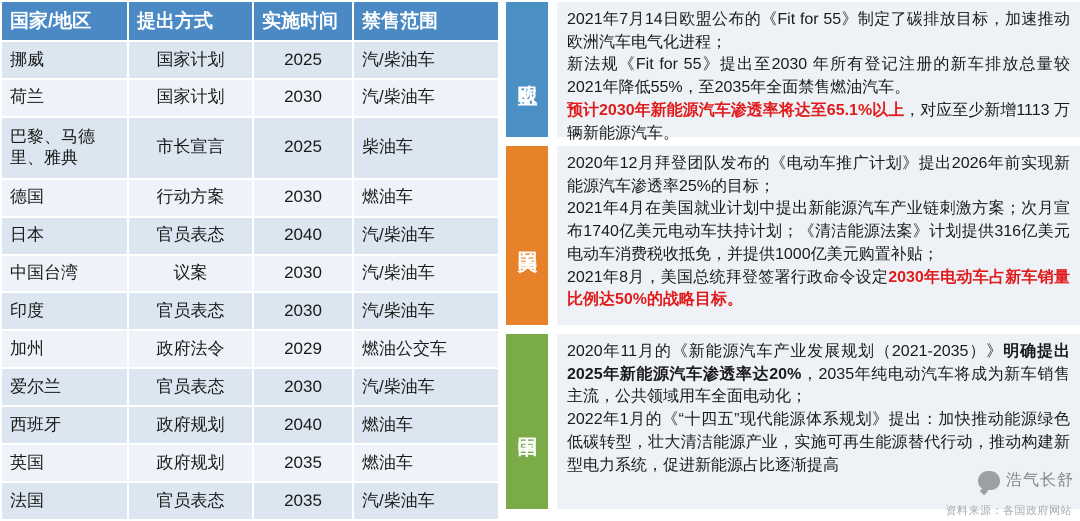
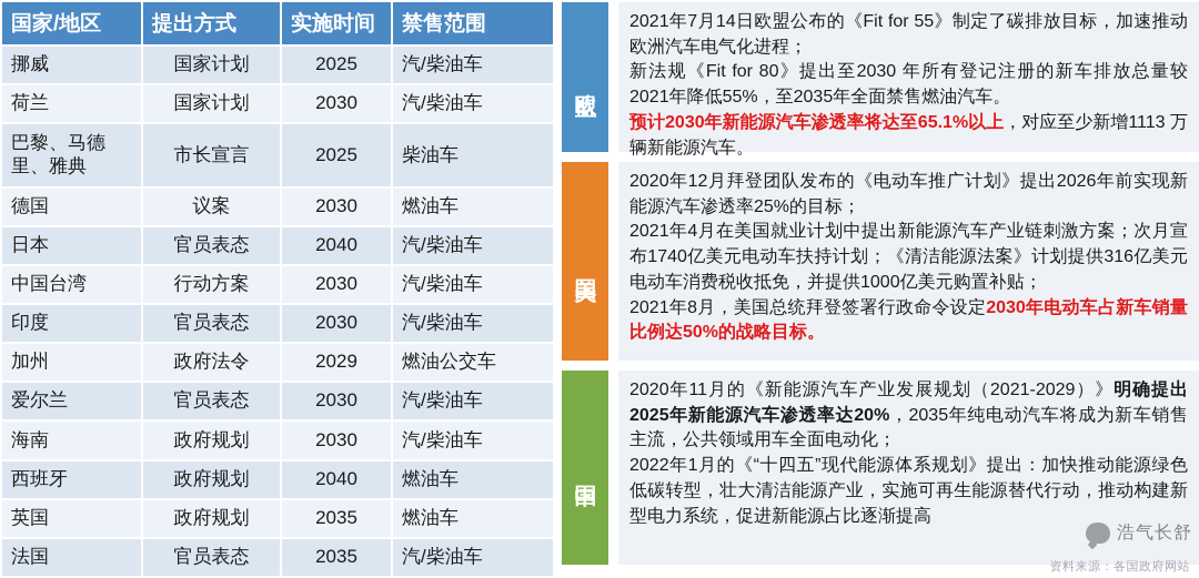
  国家/地区	提出方式	实施时间	禁售范围
  挪威	国家计划	2025	汽/柴油车
  荷兰	国家计划	2030	汽/柴油车
  巴黎、马德里、雅典	市长宣言	2025	柴油车
- 德国	行动方案	2030	燃油车
+ 德国	议案	2030	燃油车
  日本	官员表态	2040	汽/柴油车
- 中国台湾	议案	2030	汽/柴油车
+ 中国台湾	行动方案	2030	汽/柴油车
  印度	官员表态	2030	汽/柴油车
  加州	政府法令	2029	燃油公交车
  爱尔兰	官员表态	2030	汽/柴油车
+ 海南	政府规划	2030	汽/柴油车
  西班牙	政府规划	2040	燃油车
  英国	政府规划	2035	燃油车
  法国	官员表态	2035	汽/柴油车
  2021年7月14日欧盟公布的《Fit for 55》制定了碳排放目标，加速推动欧洲汽车电气化进程；
- 新法规《Fit for 55》提出至2030 年所有登记注册的新车排放总量较2021年降低55%，至2035年全面禁售燃油汽车。
+ 新法规《Fit for 80》提出至2030 年所有登记注册的新车排放总量较2021年降低55%，至2035年全面禁售燃油汽车。
  预计2030年新能源汽车渗透率将达至65.1%以上，对应至少新增1113 万辆新能源汽车。
  2020年12月拜登团队发布的《电动车推广计划》提出2026年前实现新能源汽车渗透率25%的目标；
  2021年4月在美国就业计划中提出新能源汽车产业链刺激方案；次月宣布1740亿美元电动车扶持计划；《清洁能源法案》计划提供316亿美元电动车消费税收抵免，并提供1000亿美元购置补贴；
  2021年8月，美国总统拜登签署行政命令设定2030年电动车占新车销量比例达50%的战略目标。
- 2020年11月的《新能源汽车产业发展规划（2021-2035）》明确提出2025年新能源汽车渗透率达20%，2035年纯电动汽车将成为新车销售主流，公共领域用车全面电动化；
+ 2020年11月的《新能源汽车产业发展规划（2021-2029）》明确提出2025年新能源汽车渗透率达20%，2035年纯电动汽车将成为新车销售主流，公共领域用车全面电动化；
  2022年1月的《“十四五”现代能源体系规划》提出：加快推动能源绿色低碳转型，壮大清洁能源产业，实施可再生能源替代行动，推动构建新型电力系统，促进新能源占比逐渐提高
  浩气长舒
  资料来源：各国政府网站
